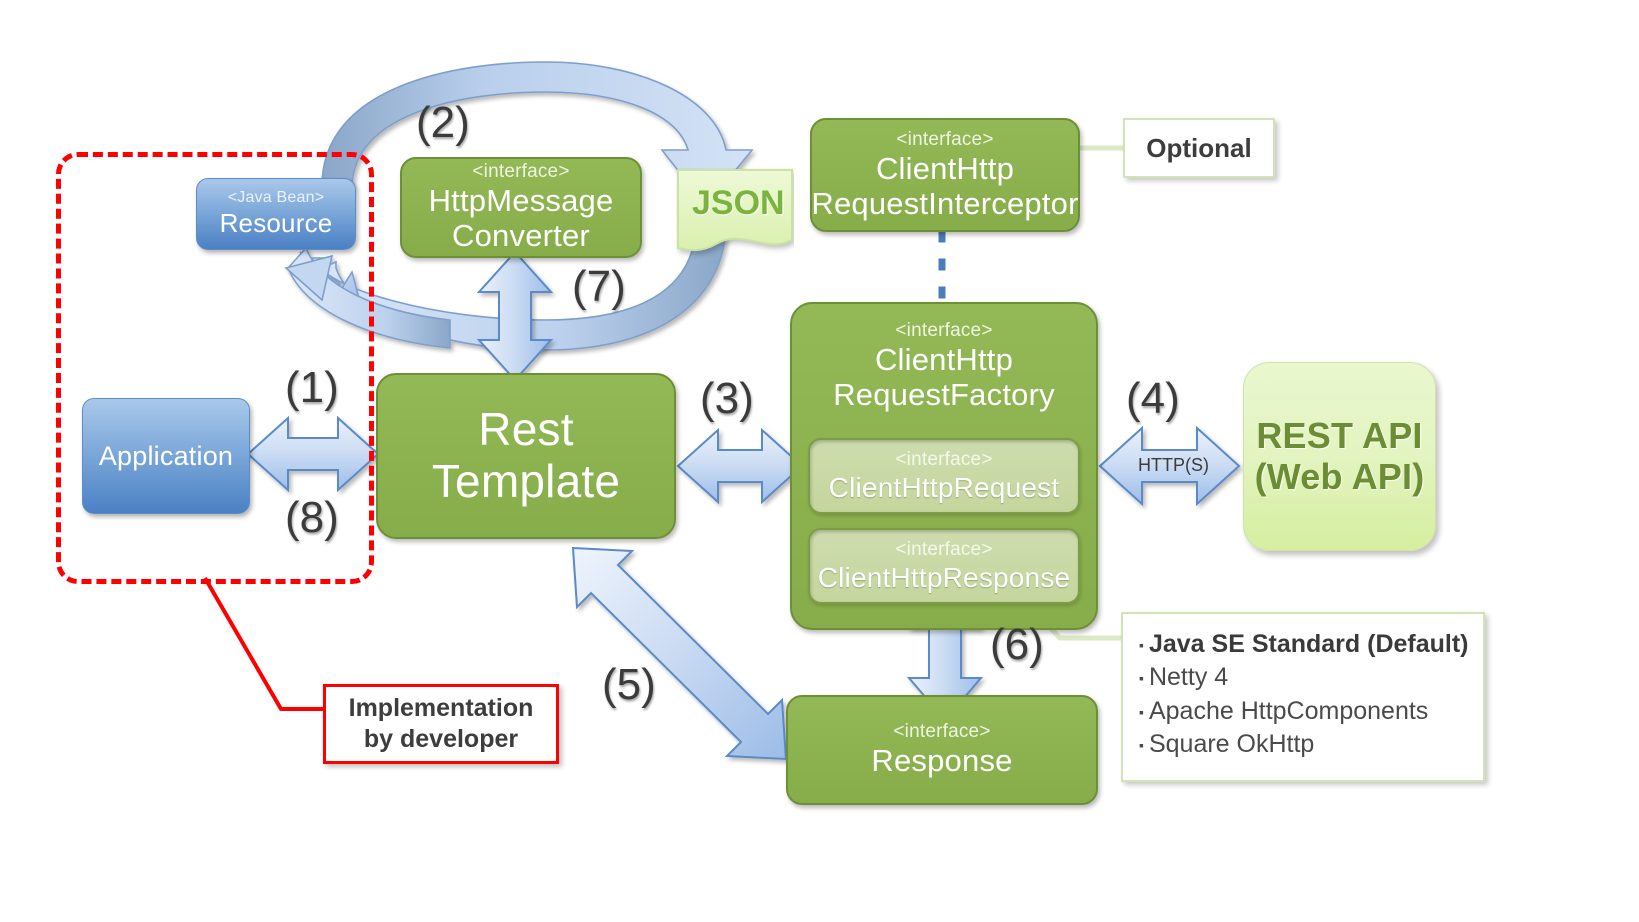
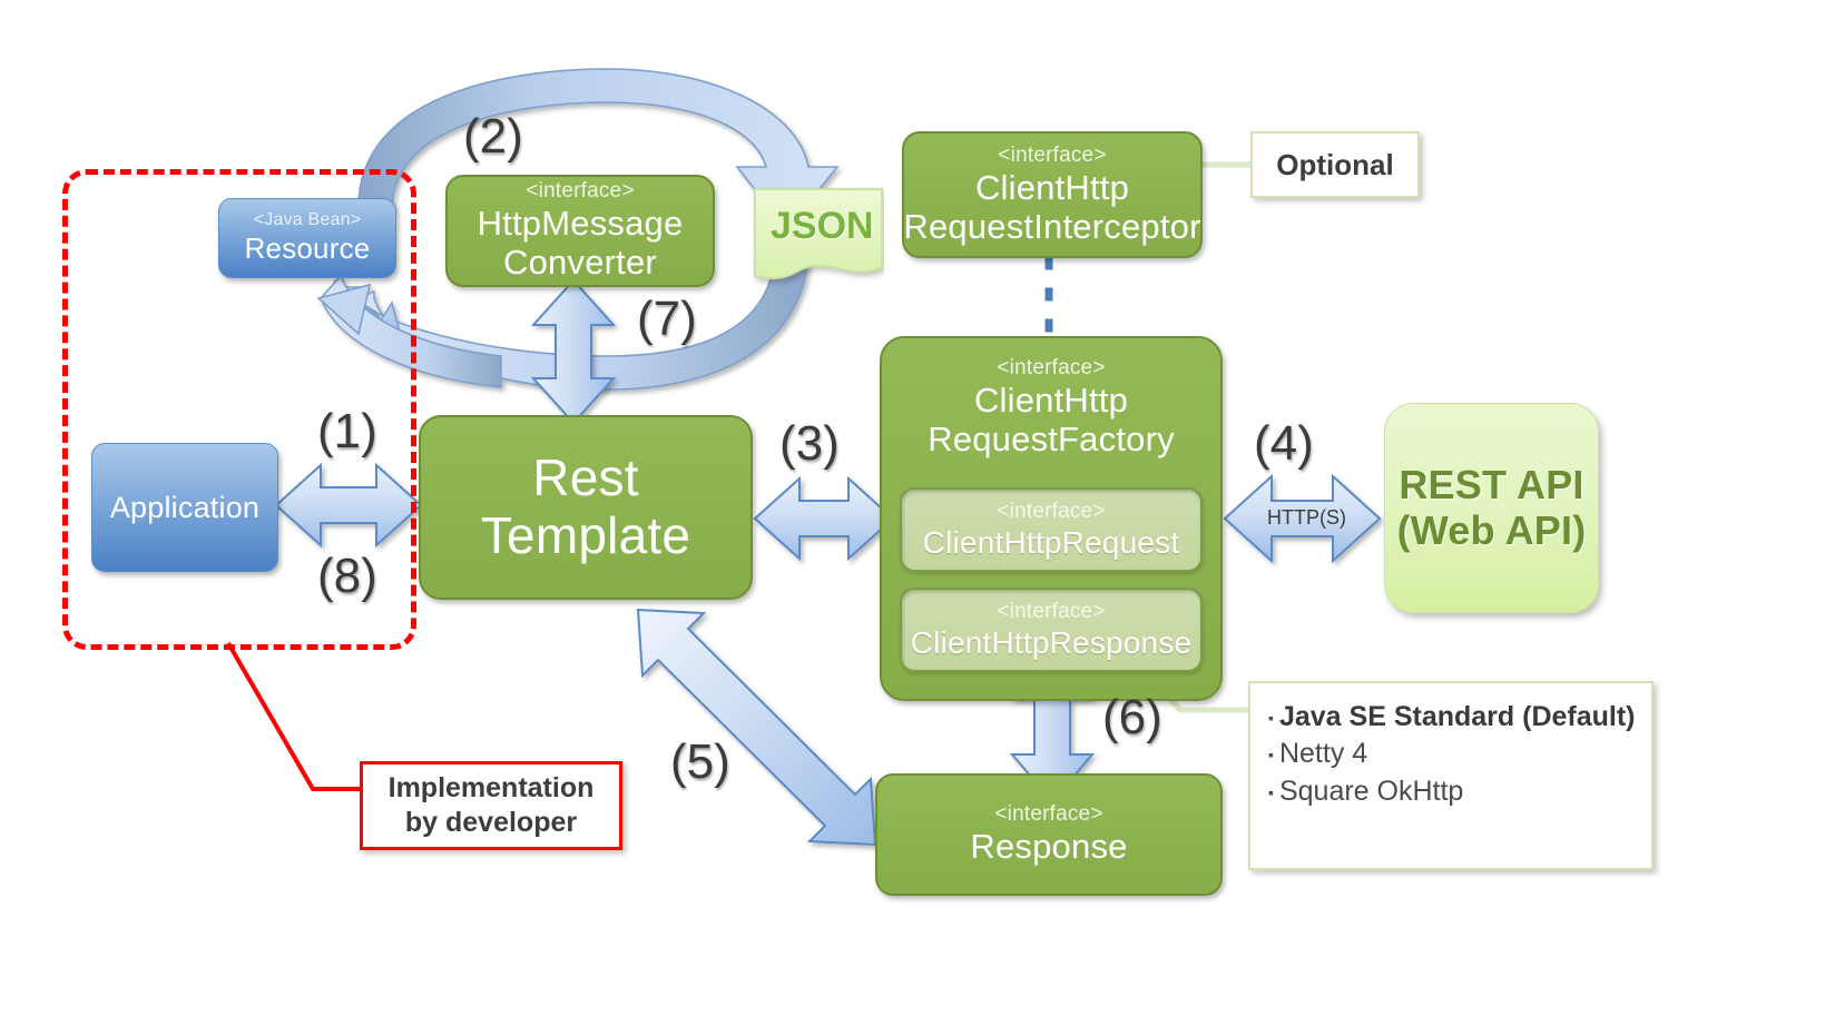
  <Java Bean>
  Resource
  Application
  <interface>
  HttpMessage
  Converter
  JSON
  Rest
  Template
  <interface>
  ClientHttp
  RequestInterceptor
  <interface>
  ClientHttp
  RequestFactory
  <interface>
  ClientHttpRequest
  <interface>
  ClientHttpResponse
  <interface>
  Response
  REST API
  (Web API)
  Optional
  Java SE Standard (Default)
  Netty 4
- Apache HttpComponents
  Square OkHttp
  Implementation
  by developer
  (1)
  (8)
  (2)
  (7)
  (3)
  (4)
  (5)
  (6)
  HTTP(S)
